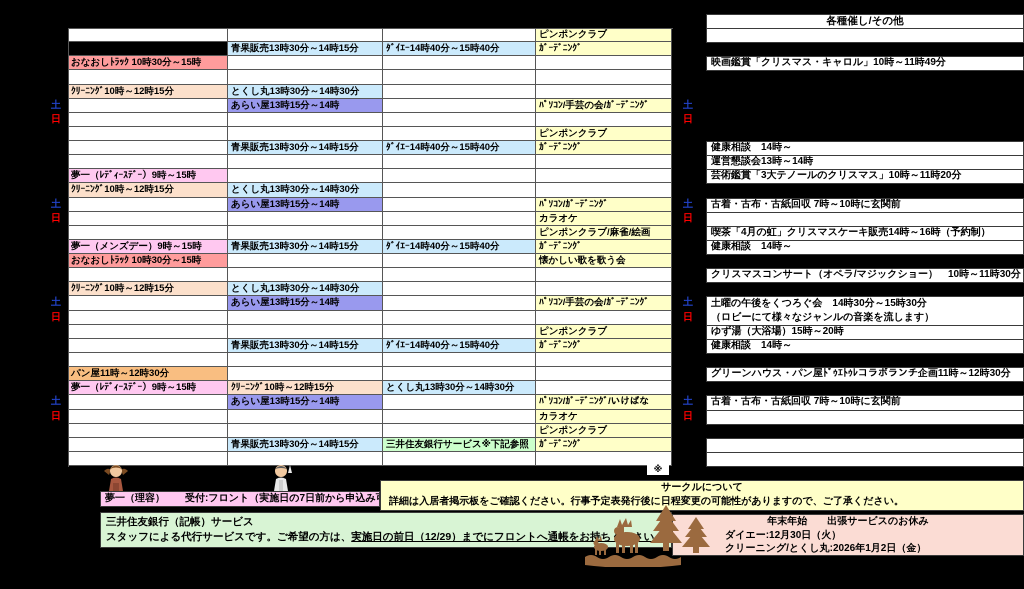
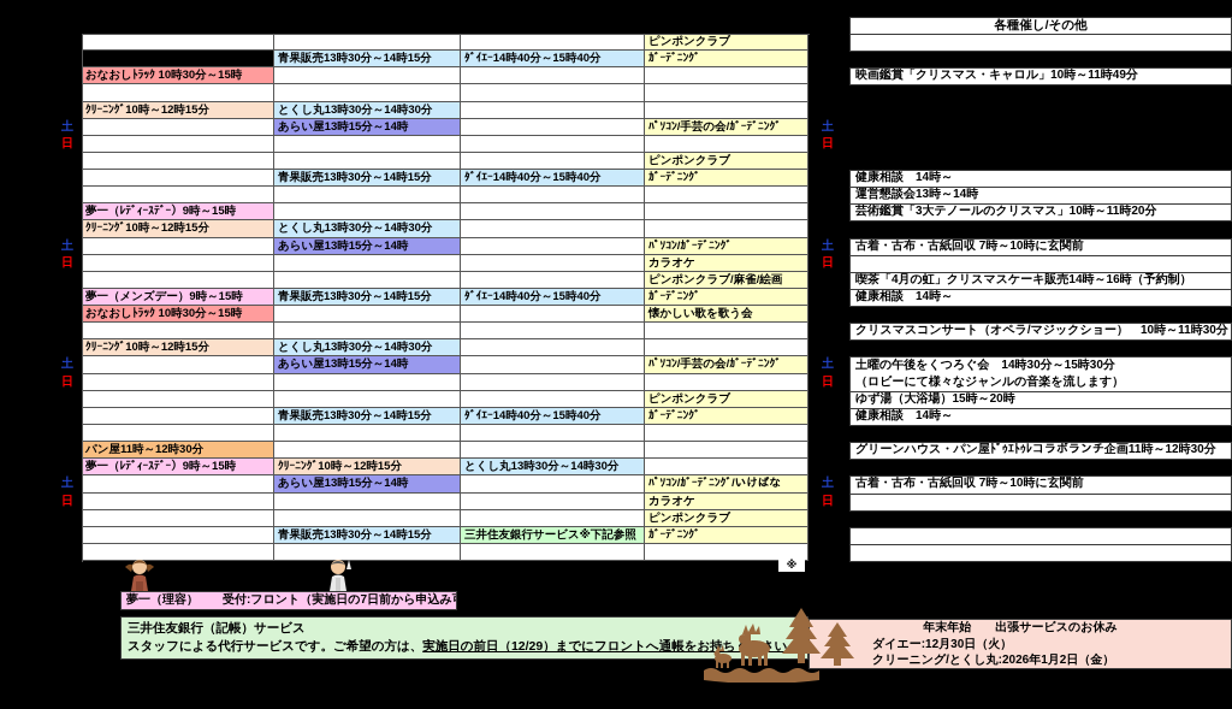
  ピンポンクラブ
  青果販売13時30分～14時15分
  ﾀﾞｲｴｰ14時40分～15時40分
  ｶﾞｰﾃﾞﾆﾝｸﾞ
  おなおしﾄﾗｯｸ 10時30分～15時
  ｸﾘｰﾆﾝｸﾞ10時～12時15分
  とくし丸13時30分～14時30分
  あらい屋13時15分～14時
  ﾊﾟｿｺﾝ/手芸の会/ｶﾞｰﾃﾞﾆﾝｸﾞ
  ピンポンクラブ
  青果販売13時30分～14時15分
  ﾀﾞｲｴｰ14時40分～15時40分
  ｶﾞｰﾃﾞﾆﾝｸﾞ
  夢一（ﾚﾃﾞｨｰｽﾃﾞｰ）9時～15時
  ｸﾘｰﾆﾝｸﾞ10時～12時15分
  とくし丸13時30分～14時30分
  あらい屋13時15分～14時
  ﾊﾟｿｺﾝ/ｶﾞｰﾃﾞﾆﾝｸﾞ
  カラオケ
  ピンポンクラブ/麻雀/絵画
  夢一（メンズデー）9時～15時
  青果販売13時30分～14時15分
  ﾀﾞｲｴｰ14時40分～15時40分
  ｶﾞｰﾃﾞﾆﾝｸﾞ
  おなおしﾄﾗｯｸ 10時30分～15時
  懐かしい歌を歌う会
  ｸﾘｰﾆﾝｸﾞ10時～12時15分
  とくし丸13時30分～14時30分
  あらい屋13時15分～14時
  ﾊﾟｿｺﾝ/手芸の会/ｶﾞｰﾃﾞﾆﾝｸﾞ
  ピンポンクラブ
  青果販売13時30分～14時15分
  ﾀﾞｲｴｰ14時40分～15時40分
  ｶﾞｰﾃﾞﾆﾝｸﾞ
  パン屋11時～12時30分
  夢一（ﾚﾃﾞｨｰｽﾃﾞｰ）9時～15時
  ｸﾘｰﾆﾝｸﾞ10時～12時15分
  とくし丸13時30分～14時30分
  あらい屋13時15分～14時
  ﾊﾟｿｺﾝ/ｶﾞｰﾃﾞﾆﾝｸﾞ/いけばな
  カラオケ
  ピンポンクラブ
  青果販売13時30分～14時15分
  三井住友銀行サービス※下記参照
  ｶﾞｰﾃﾞﾆﾝｸﾞ
  土
  土
  日
  日
  土
  土
  日
  日
  土
  土
  日
  日
  土
  土
  日
  日
  各種催し/その他
  映画鑑賞「クリスマス・キャロル」10時～11時49分
  健康相談 14時～
  運営懇談会13時～14時
  芸術鑑賞「3大テノールのクリスマス」10時～11時20分
  古着・古布・古紙回収 7時～10時に玄関前
  喫茶「4月の虹」クリスマスケーキ販売14時～16時（予約制）
  健康相談 14時～
  クリスマスコンサート（オペラ/マジックショー） 10時～11時30分
  土曜の午後をくつろぐ会 14時30分～15時30分
  （ロビーにて様々なジャンルの音楽を流します）
  ゆず湯（大浴場）15時～20時
  健康相談 14時～
  グリーンハウス・パン屋ﾄﾞｩｴﾄｩﾚコラボランチ企画11時～12時30分
  古着・古布・古紙回収 7時～10時に玄関前
  ※
  夢一（理容） 受付:フロント（実施日の7日前から申込み
- サークルについて
- 詳細は入居者掲示板をご確認ください。行事予定表発行後に日程変更の可能性がありますので、ご了承ください。
  三井住友銀行（記帳）サービス
  スタッフによる代行サービスです。ご希望の方は、実施日の前日（12/29）までにフロントへ通帳をお持ちい
  年末年始 出張サービスのお休み
  ダイエー:12月30日（火）
  クリーニング/とくし丸:2026年1月2日（金）
